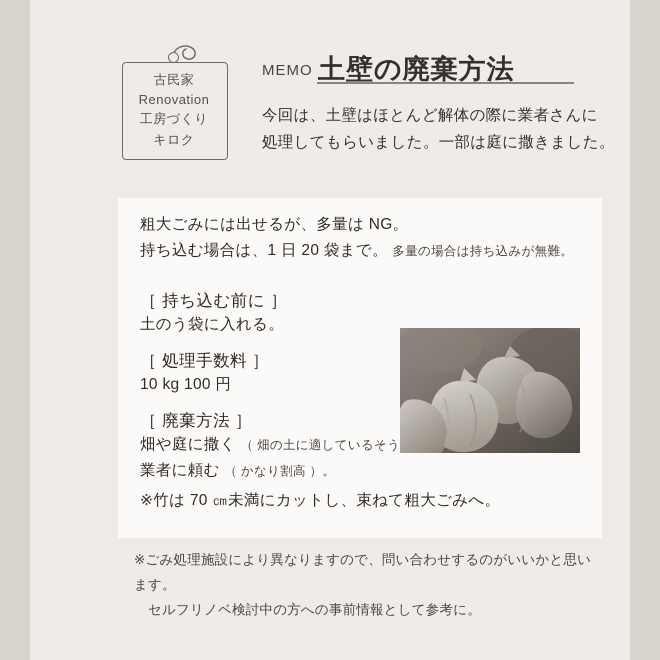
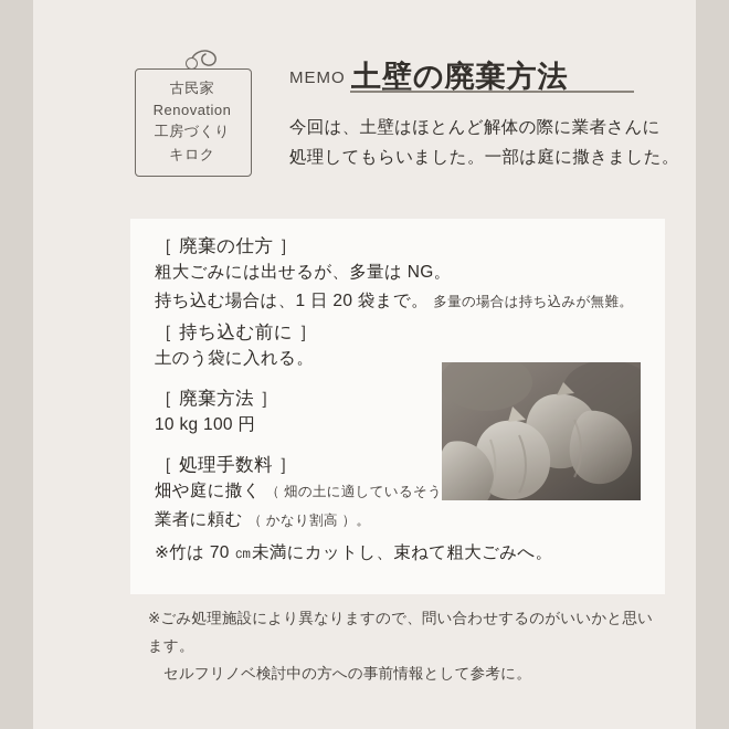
  古民家
  Renovation
  工房づくり
  キロク
  MEMO
  土壁の廃棄方法
  今回は、土壁はほとんど解体の際に業者さんに
  処理してもらいました。一部は庭に撒きました。
+ ［ 廃棄の仕方 ］
  粗大ごみには出せるが、多量は NG。
  持ち込む場合は、1 日 20 袋まで。 多量の場合は持ち込みが無難。
  ［ 持ち込む前に ］
  土のう袋に入れる。
- ［ 処理手数料 ］
+ ［ 廃棄方法 ］
  10 kg 100 円
- ［ 廃棄方法 ］
+ ［ 処理手数料 ］
  畑や庭に撒く （ 畑の土に適しているそう
  業者に頼む （ かなり割高 ）。
  ※竹は 70 ㎝未満にカットし、束ねて粗大ごみへ。
  ※ごみ処理施設により異なりますので、問い合わせするのがいいかと思います。
  セルフリノベ検討中の方への事前情報として参考に。
